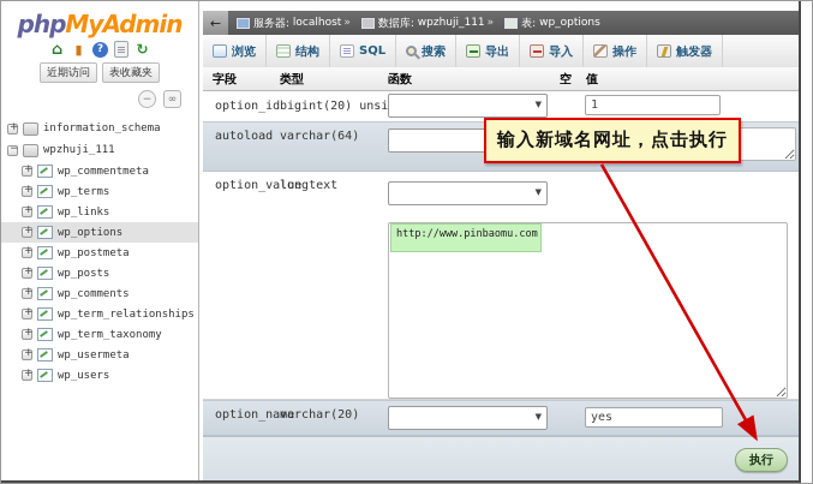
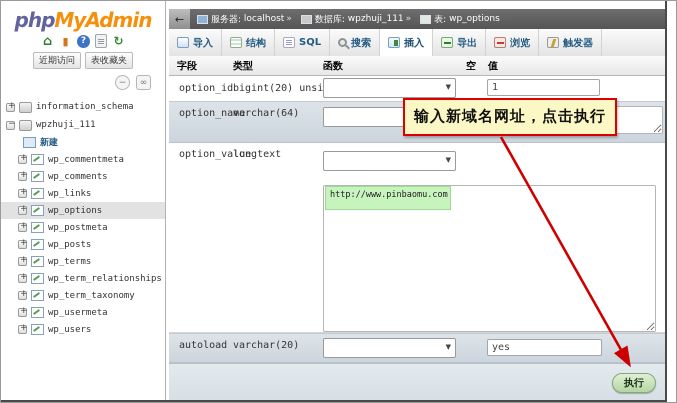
  phpMyAdmin
  近期访问
  表收藏夹
  −
  ∞
  information_schema
  wpzhuji_111
+ 新建
  wp_commentmeta
- wp_terms
+ wp_comments
  wp_links
  wp_options
  wp_postmeta
  wp_posts
- wp_comments
+ wp_terms
  wp_term_relationships
  wp_term_taxonomy
  wp_usermeta
  wp_users
  ←
  服务器:
  localhost
  »
  数据库:
  wpzhuji_111
  »
  表:
  wp_options
- 浏览
+ 导入
  结构
  SQL
  搜索
+ 插入
  导出
- 导入
+ 浏览
- 操作
  触发器
  字段
  类型
  函数
  空
  值
  option_id
  bigint(20) unsi
  1
- autoload
+ option_name
  varchar(64)
  option_value
  longtext
  http://www.pinbaomu.com
- option_name
+ autoload
  varchar(20)
  yes
  执行
  输入新域名网址，点击执行
